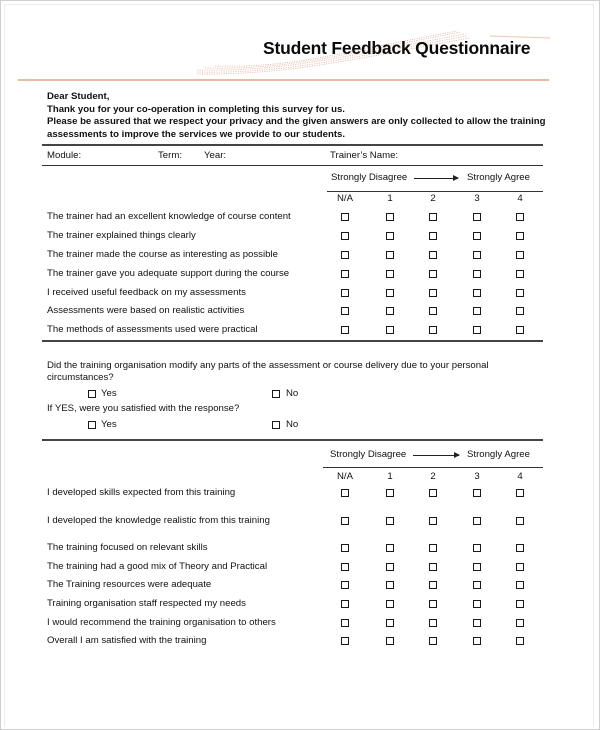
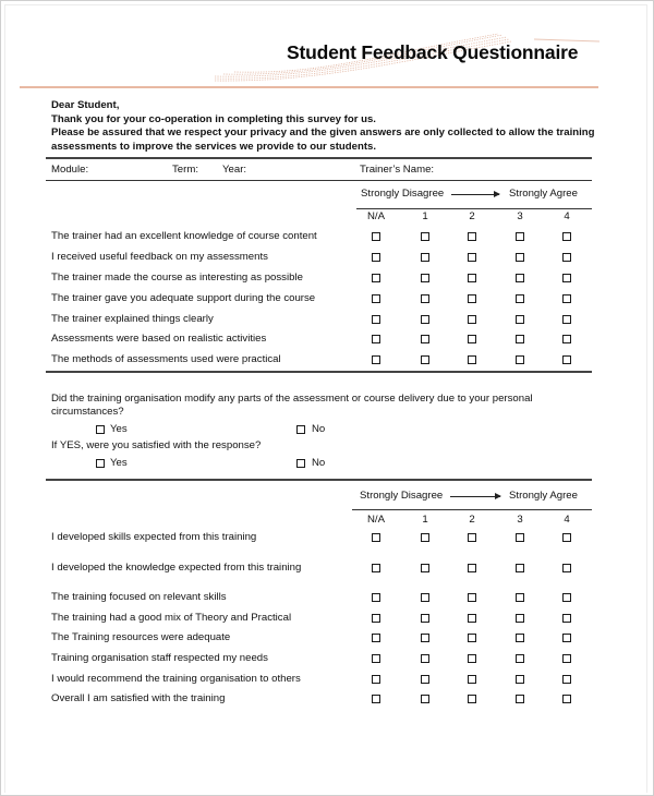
  Student Feedback Questionnaire
  Dear Student,
  Thank you for your co-operation in completing this survey for us.
  Please be assured that we respect your privacy and the given answers are only collected to allow the training
  assessments to improve the services we provide to our students.
  Module:
  Term:
  Year:
  Trainer’s Name:
  Strongly Disagree
  Strongly Agree
  N/A
  1
  2
  3
  4
  The trainer had an excellent knowledge of course content
- The trainer explained things clearly
+ I received useful feedback on my assessments
  The trainer made the course as interesting as possible
  The trainer gave you adequate support during the course
- I received useful feedback on my assessments
+ The trainer explained things clearly
  Assessments were based on realistic activities
  The methods of assessments used were practical
  Did the training organisation modify any parts of the assessment or course delivery due to your personal
  circumstances?
  Yes
  No
  If YES, were you satisfied with the response?
  Yes
  No
  Strongly Disagree
  Strongly Agree
  N/A
  1
  2
  3
  4
  I developed skills expected from this training
- I developed the knowledge realistic from this training
+ I developed the knowledge expected from this training
  The training focused on relevant skills
  The training had a good mix of Theory and Practical
  The Training resources were adequate
  Training organisation staff respected my needs
  I would recommend the training organisation to others
  Overall I am satisfied with the training
